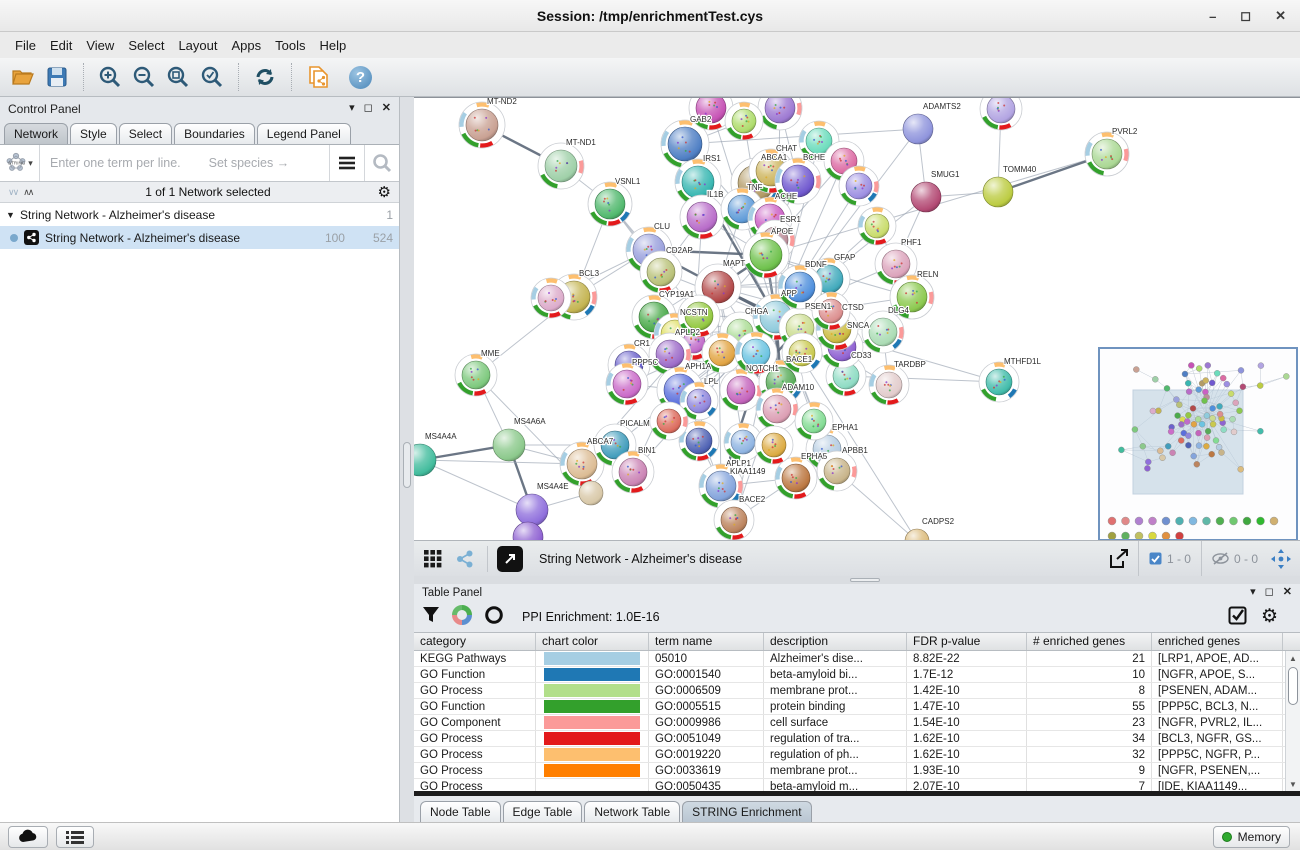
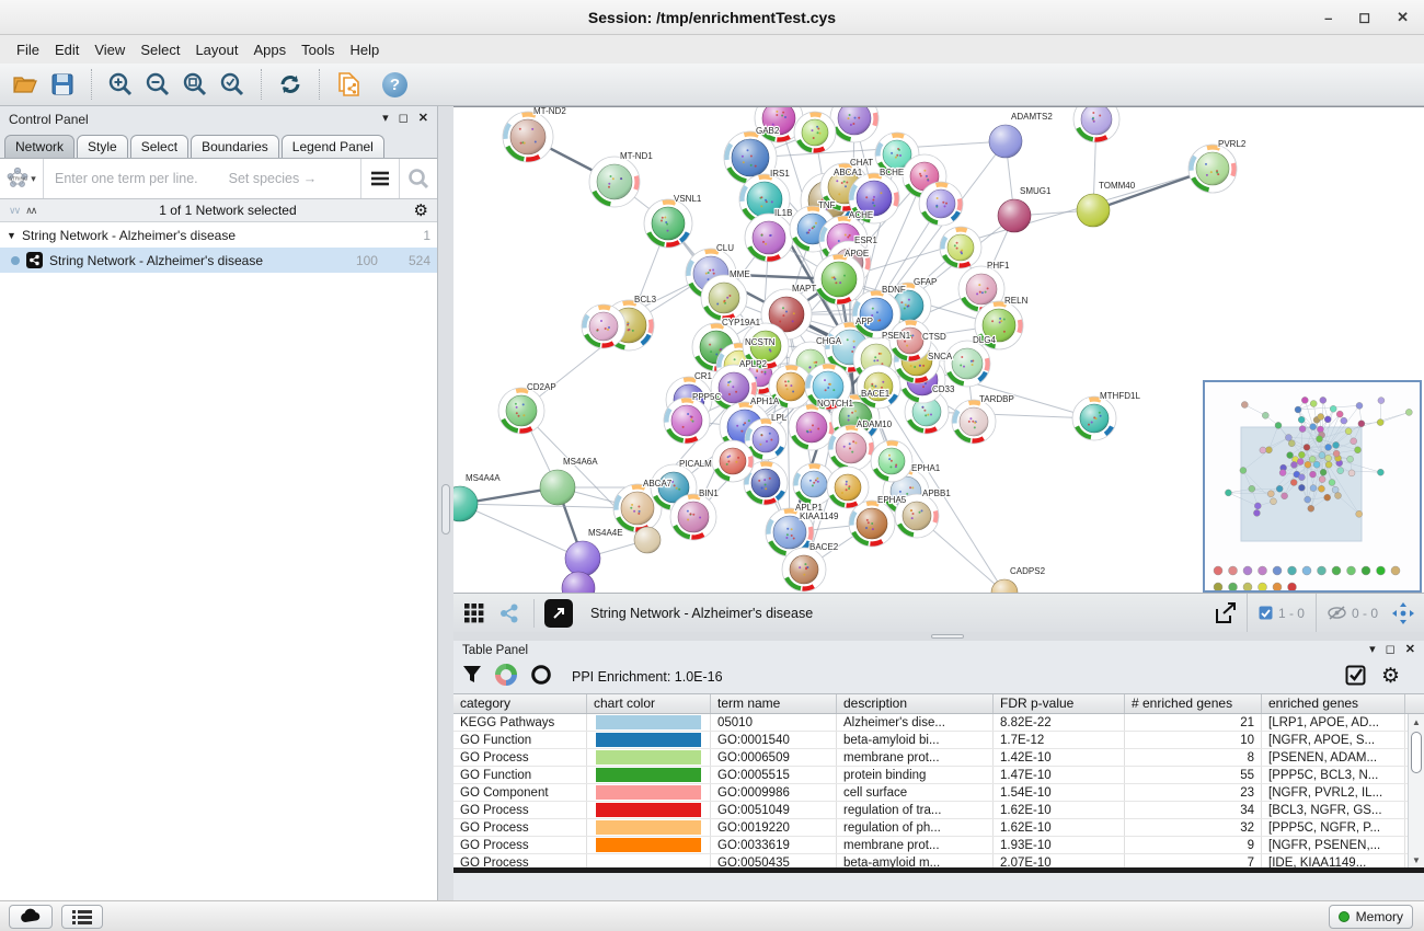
  Session: /tmp/enrichmentTest.cys
  –
  ◻
  ✕
  File
  Edit
  View
  Select
  Layout
  Apps
  Tools
  Help
  ?
  Control Panel
  ▾
  ◻
  ✕
  Network
  Style
  Select
  Boundaries
  Legend Panel
  ▾
  Enter one term per line.
  Set species →
  ∨∨
  ∧∧
  1 of 1 Network selected
  ⚙
  ▼
  String Network - Alzheimer's disease
  1
  String Network - Alzheimer's disease
  100 524
  MT-ND2
  MT-ND1
  VSNL1
  GAB2
  IRS1
  ABCA1
  CHAT
  BCHE
  IL1B
  TNF
  ACHE
  ESR1
  APOE
  CLU
- CD2AP
+ MME
  BCL3
  MAPT
  CYP19A1
  NCSTN
  CR1
  PPP5C
  APLP2
  APH1A
  LPL
  CHGA
  NOTCH1
  APP
  PSEN1
  BACE1
  ADAM10
  CD33
  SNCA
  CTSD
  DLG4
  GFAP
  BDNF
  PHF1
  RELN
  ADAMTS2
  SMUG1
  TOMM40
  PVRL2
  MTHFD1L
  TARDBP
  CADPS2
- MME
+ CD2AP
  MS4A6A
  MS4A4A
  MS4A4E
  ABCA7
  PICALM
  BIN1
  APLP1
  KIAA1149
  BACE2
  EPHA1
  EPHA5
  APBB1
  String Network - Alzheimer's disease
  1 - 0
  0 - 0
  Table Panel
  ▾
  ◻
  ✕
  PPI Enrichment: 1.0E-16
  ⚙
  category
  chart color
  term name
  description
  FDR p-value
  # enriched genes
  enriched genes
  KEGG Pathways
  05010
  Alzheimer's dise...
  8.82E-22
  21
  [LRP1, APOE, AD...
  GO Function
  GO:0001540
  beta-amyloid bi...
  1.7E-12
  10
  [NGFR, APOE, S...
  GO Process
  GO:0006509
  membrane prot...
  1.42E-10
  8
  [PSENEN, ADAM...
  GO Function
  GO:0005515
  protein binding
  1.47E-10
  55
  [PPP5C, BCL3, N...
  GO Component
  GO:0009986
  cell surface
  1.54E-10
  23
  [NGFR, PVRL2, IL...
  GO Process
  GO:0051049
  regulation of tra...
  1.62E-10
  34
  [BCL3, NGFR, GS...
  GO Process
  GO:0019220
  regulation of ph...
  1.62E-10
  32
  [PPP5C, NGFR, P...
  GO Process
  GO:0033619
  membrane prot...
  1.93E-10
  9
  [NGFR, PSENEN,...
  GO Process
  GO:0050435
  beta-amyloid m...
  2.07E-10
  7
  [IDE, KIAA1149...
  ▲
  ▼
- Node Table
- Edge Table
- Network Table
- STRING Enrichment
  Memory
